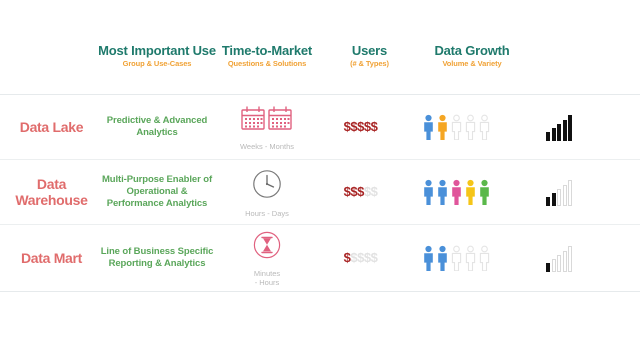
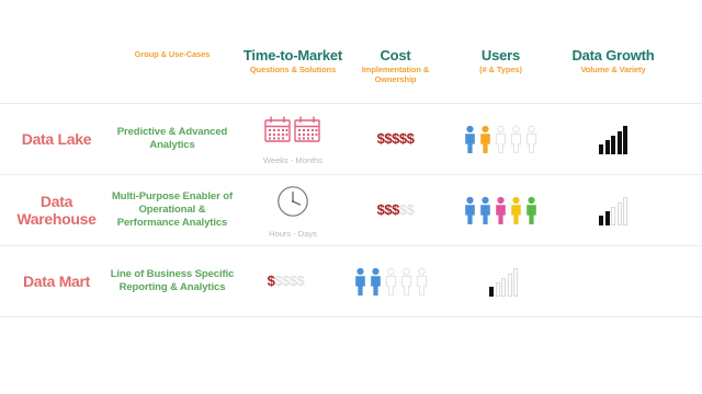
- Most Important Use
  Group & Use-Cases
  Time-to-Market
  Questions & Solutions
+ Cost
+ Implementation & Ownership
  Users
  (# & Types)
  Data Growth
  Volume & Variety
  Data Lake
  Predictive & Advanced Analytics
  Weeks - Months
  $$$$$
  Data Warehouse
  Multi-Purpose Enabler of Operational & Performance Analytics
  Hours - Days
  $$$$$
  Data Mart
  Line of Business Specific Reporting & Analytics
- Minutes
- - Hours
  $$$$$
